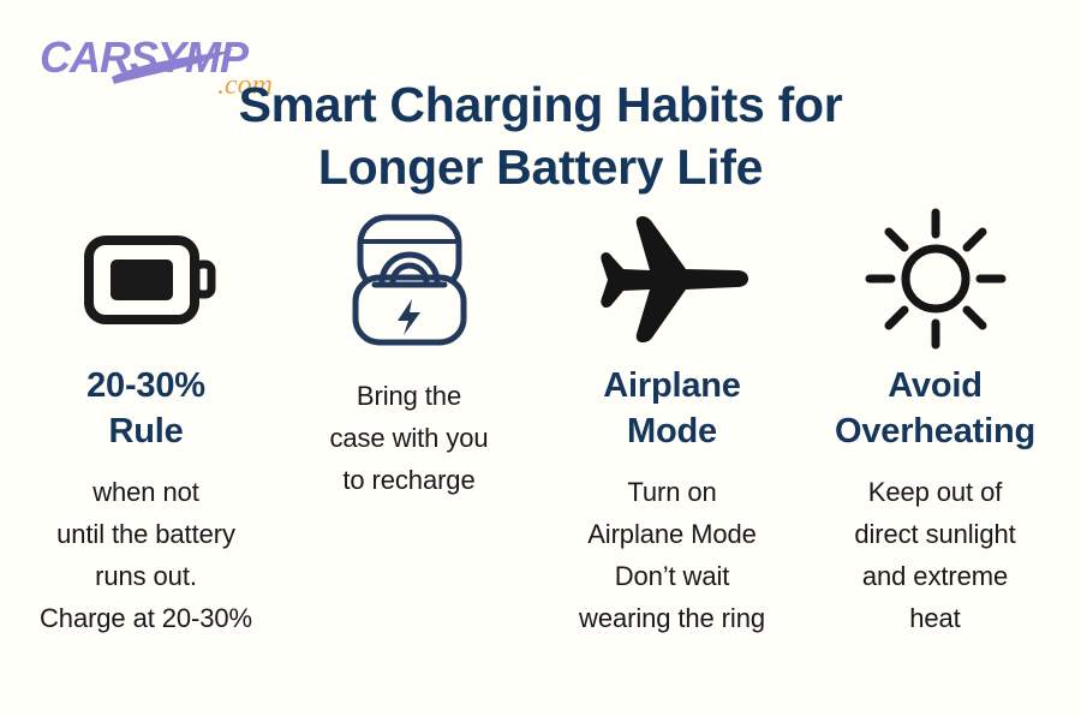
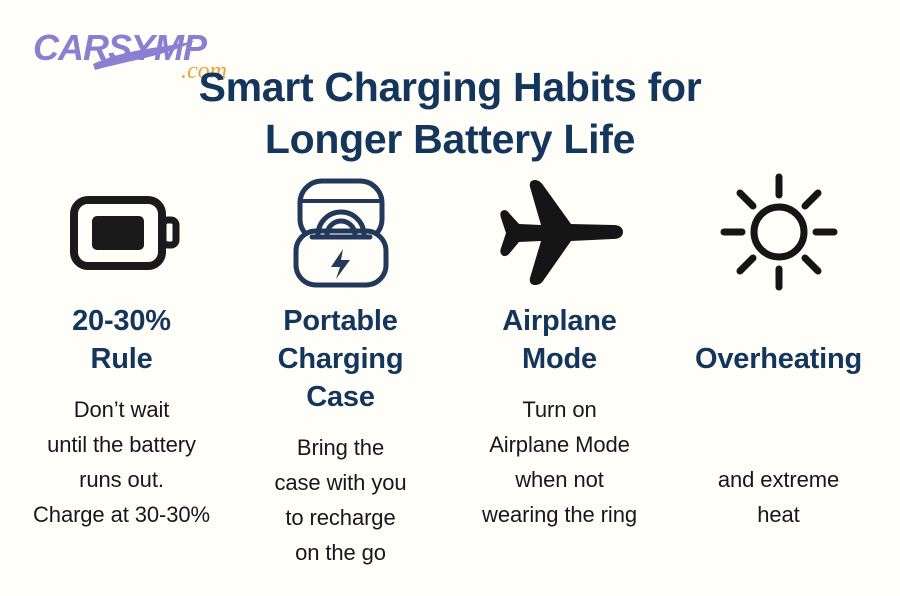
  CARSYP
  .com
  Smart Charging Habits for
  Longer Battery Life
  20-30%
  Rule
- when not
+ Don’t wait
  until the battery
  runs out.
- Charge at 20-30%
+ Charge at 30-30%
+ Portable
+ Charging
+ Case
  Bring the
  case with you
  to recharge
+ on the go
  Airplane
  Mode
  Turn on
  Airplane Mode
- Don’t wait
+ when not
  wearing the ring
- Avoid
  Overheating
- Keep out of
- direct sunlight
  and extreme
  heat
